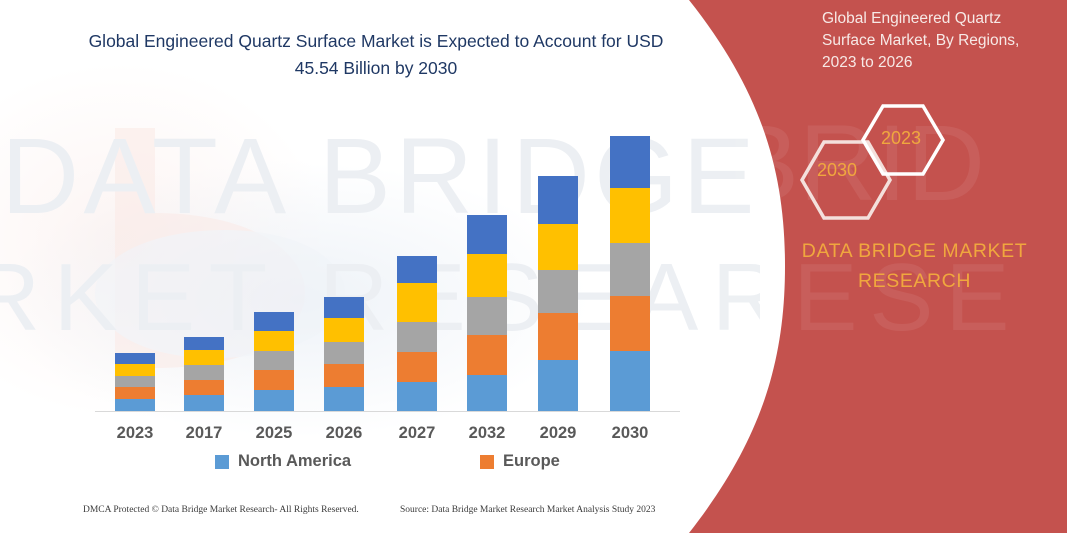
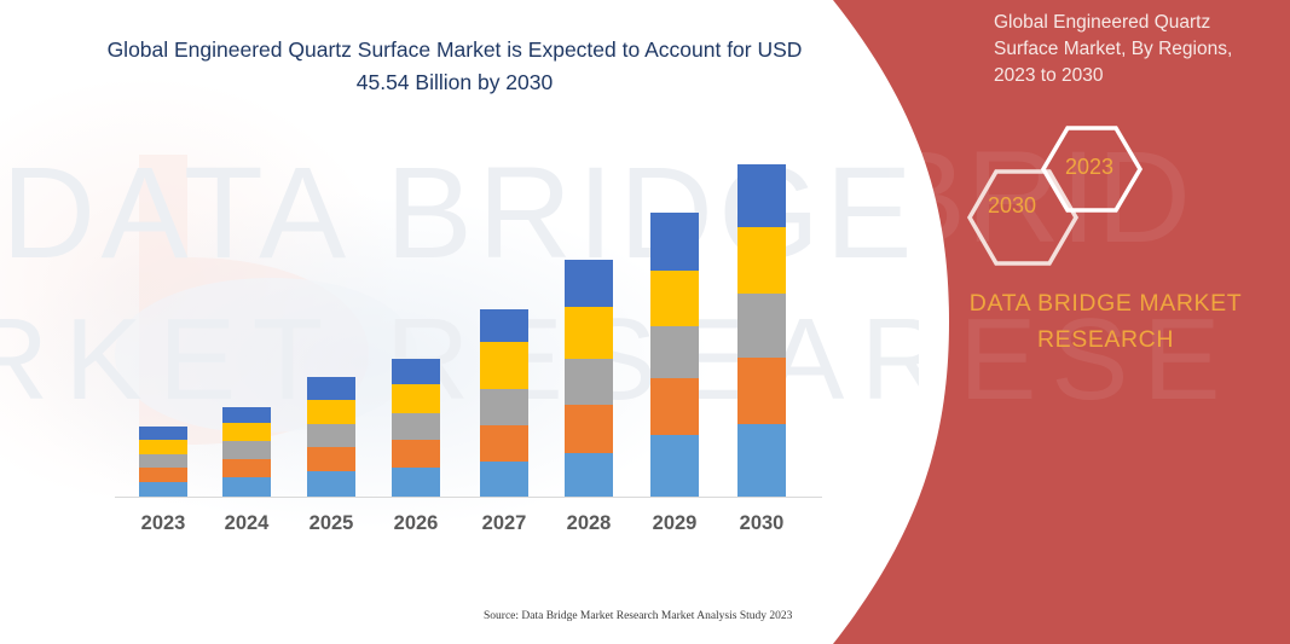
  DATA BRIE
  Global Engineered Quartz Surface Market is Expected to Account for USD 45.54 Billion by 2030
  2023
- 2017
+ 2024
  2025
  2026
  2027
- 2032
+ 2028
  2029
  2030
- North America
- Europe
- DMCA Protected © Data Bridge Market Research- All Rights Reserved.
  Source: Data Bridge Market Research Market Analysis Study 2023
  BRID
  RESE
- Global Engineered Quartz Surface Market, By Regions, 2023 to 2026
+ Global Engineered Quartz Surface Market, By Regions, 2023 to 2030
  2030
  2023
  DATA BRIDGE MARKET
  RESEARCH
